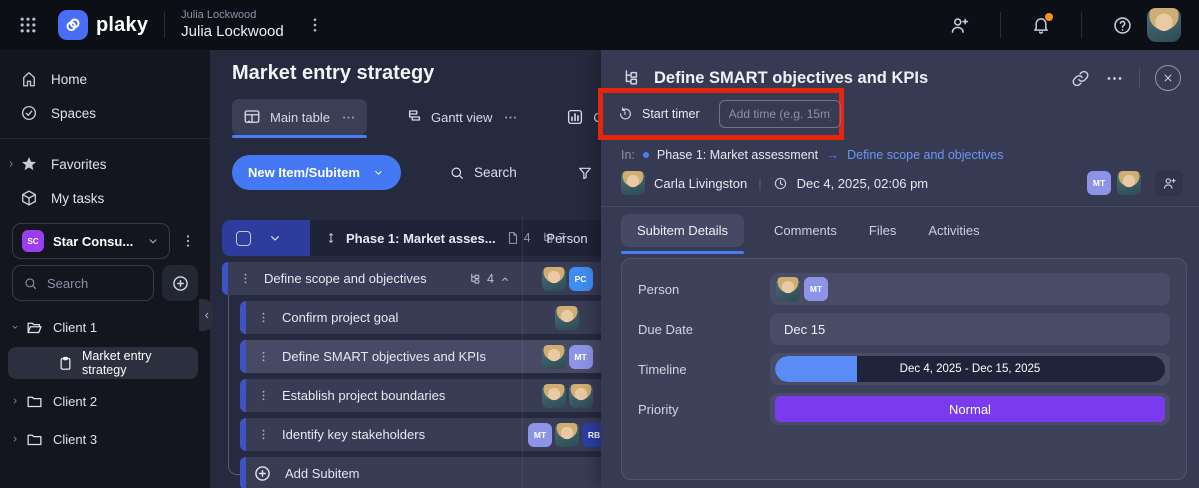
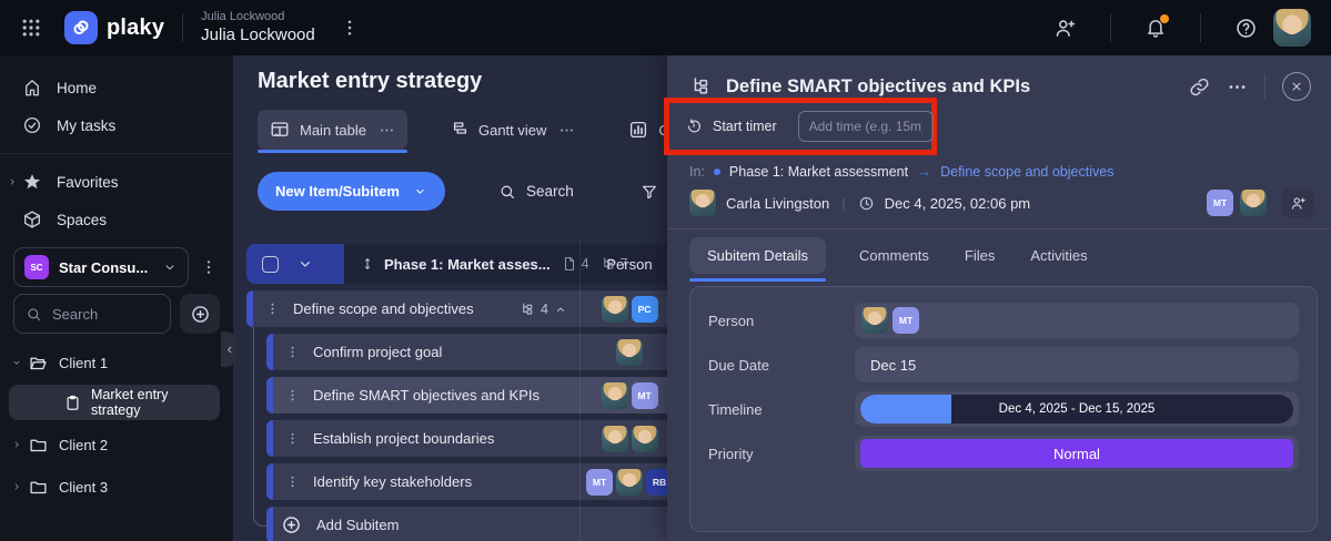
  plaky
  Julia Lockwood
  Julia Lockwood
  Home
- Spaces
+ My tasks
  Favorites
- My tasks
+ Spaces
  SC
  Star Consu...
  Search
  Client 1
  Market entry strategy
  Client 2
  Client 3
  Market entry strategy
  Main table
  Gantt view
  New Item/Subitem
  Search
  Phase 1: Market asses...
  4
  7
  Person
  Define scope and objectives
  4
  PC
  Confirm project goal
  Define SMART objectives and KPIs
  MT
  Establish project boundaries
  Identify key stakeholders
  MT
  RB
  Add Subitem
  Define SMART objectives and KPIs
  Start timer
  Add time (e.g. 15m
  In:
  Phase 1: Market assessment
  →
  Define scope and objectives
  Carla Livingston
  Dec 4, 2025, 02:06 pm
  MT
  Subitem Details
  Comments
  Files
  Activities
  Person
  MT
  Due Date
  Dec 15
  Timeline
  Dec 4, 2025 - Dec 15, 2025
  Priority
  Normal
